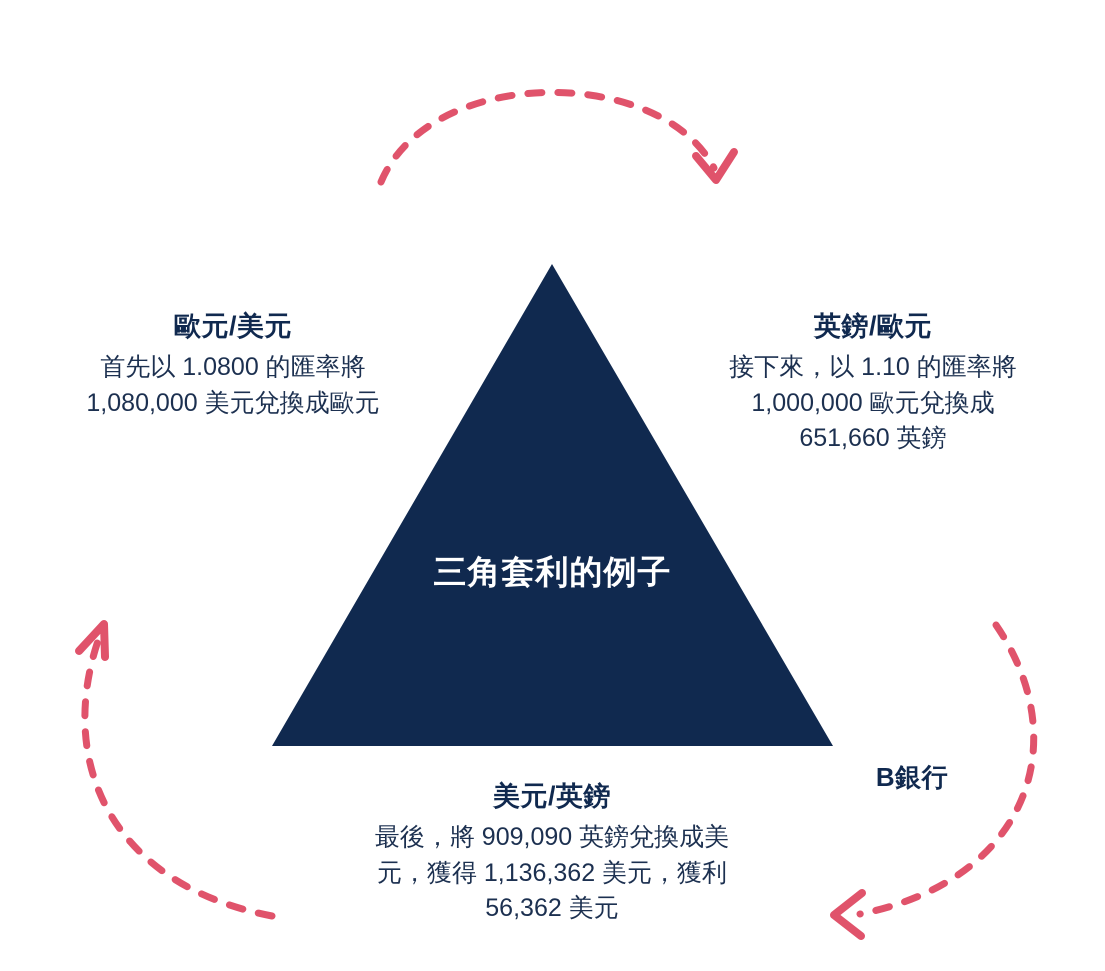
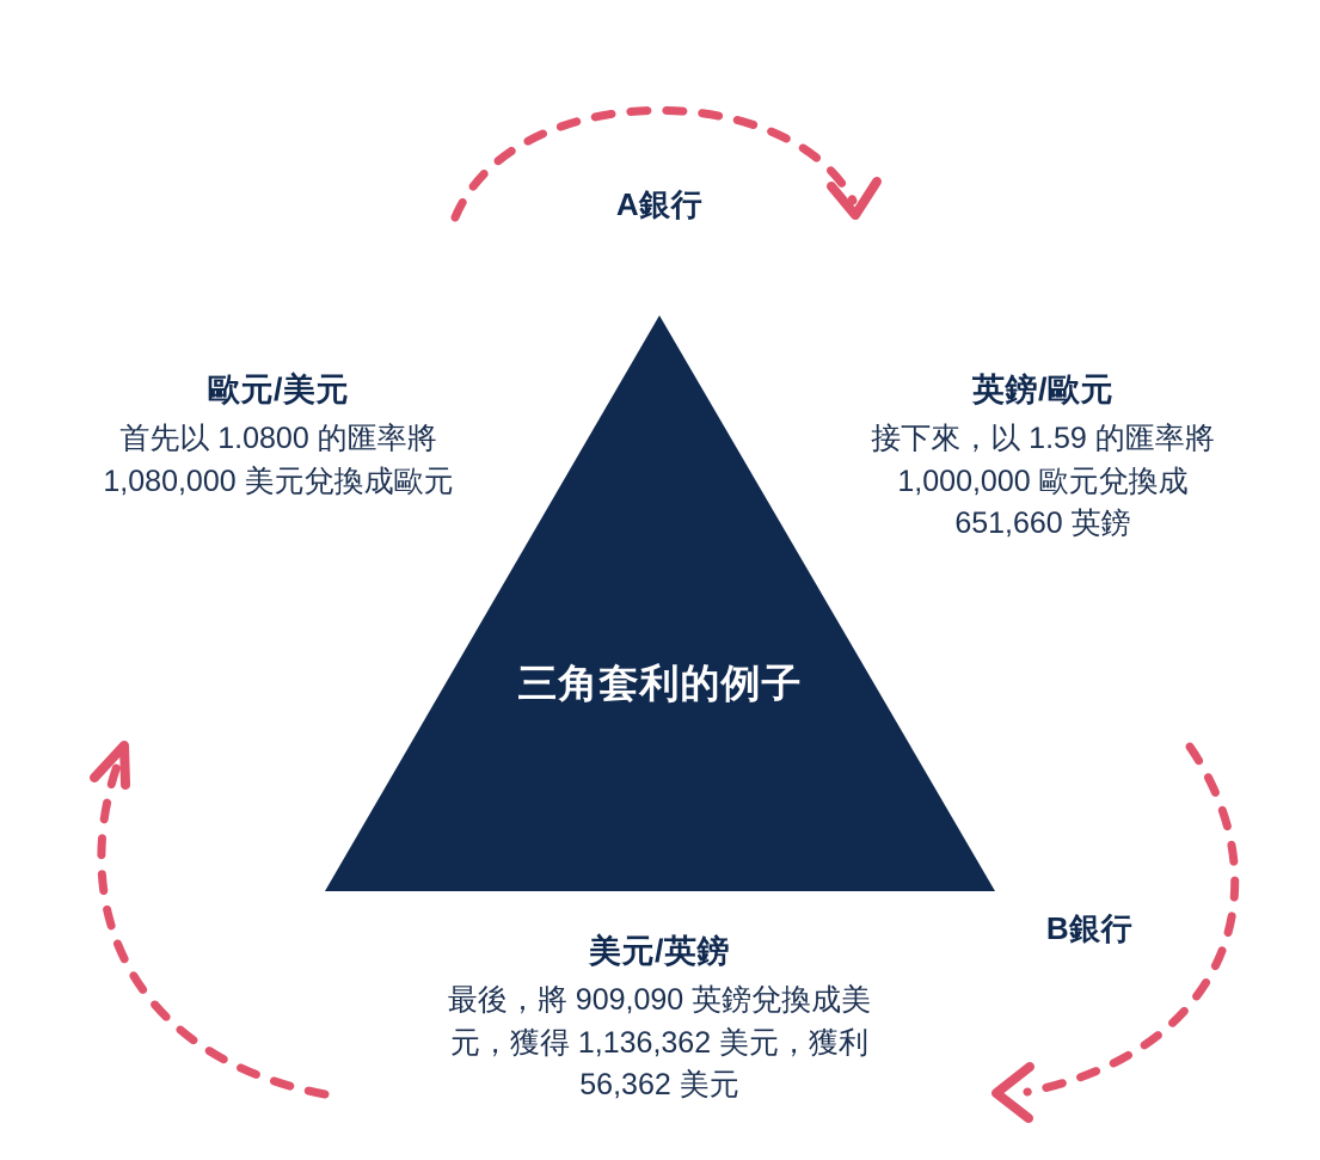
  三角套利的例子
+ A銀行
  B銀行
  歐元/美元
  首先以 1.0800 的匯率將
  1,080,000 美元兌換成歐元
  英鎊/歐元
- 接下來，以 1.10 的匯率將
+ 接下來，以 1.59 的匯率將
  1,000,000 歐元兌換成
  651,660 英鎊
  美元/英鎊
  最後，將 909,090 英鎊兌換成美
  元，獲得 1,136,362 美元，獲利
  56,362 美元
